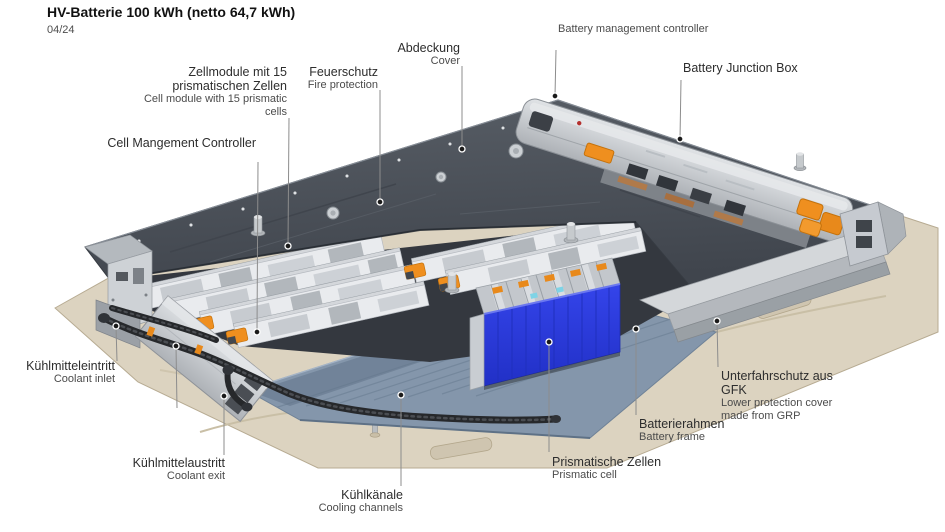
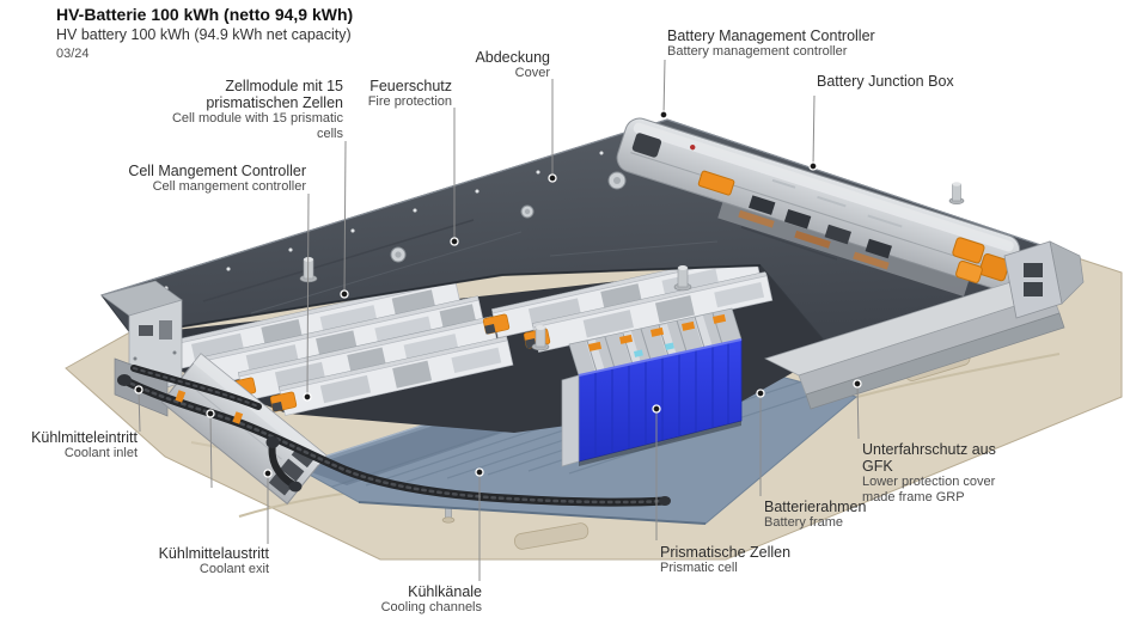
- HV-Batterie 100 kWh (netto 64,7 kWh)
+ HV-Batterie 100 kWh (netto 94,9 kWh)
+ HV battery 100 kWh (94.9 kWh net capacity)
- 04/24
+ 03/24
+ Battery Management Controller
  Battery management controller
  Battery Junction Box
  Abdeckung
  Cover
  Feuerschutz
  Fire protection
  Zellmodule mit 15 prismatischen Zellen
  Cell module with 15 prismatic cells
  Cell Mangement Controller
+ Cell mangement controller
  Kühlmitteleintritt
  Coolant inlet
  Kühlmittelaustritt
  Coolant exit
  Kühlkänale
  Cooling channels
  Prismatische Zellen
  Prismatic cell
  Batterierahmen
  Battery frame
  Unterfahrschutz aus GFK
- Lower protection cover made from GRP
+ Lower protection cover made frame GRP
